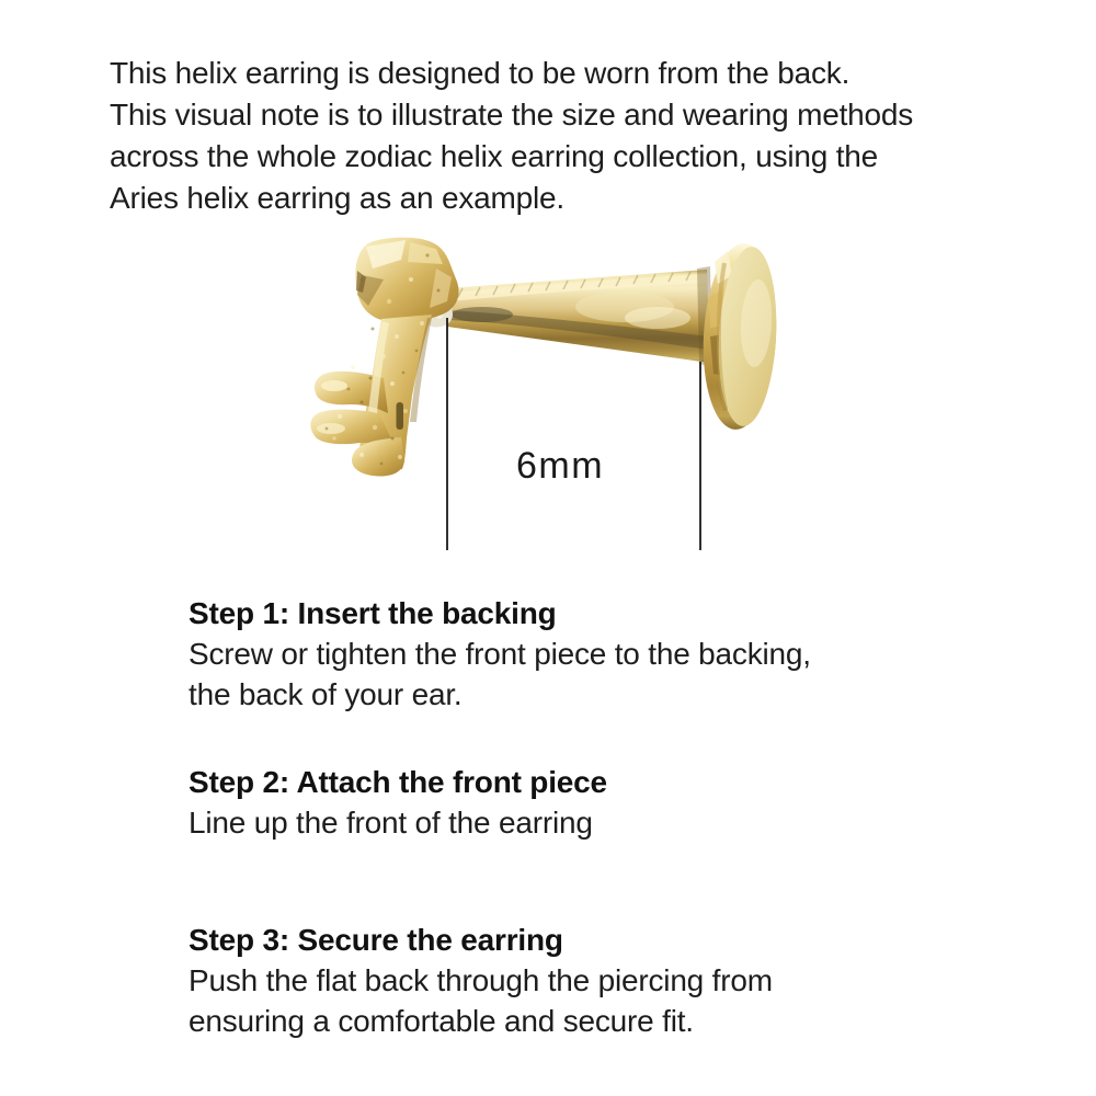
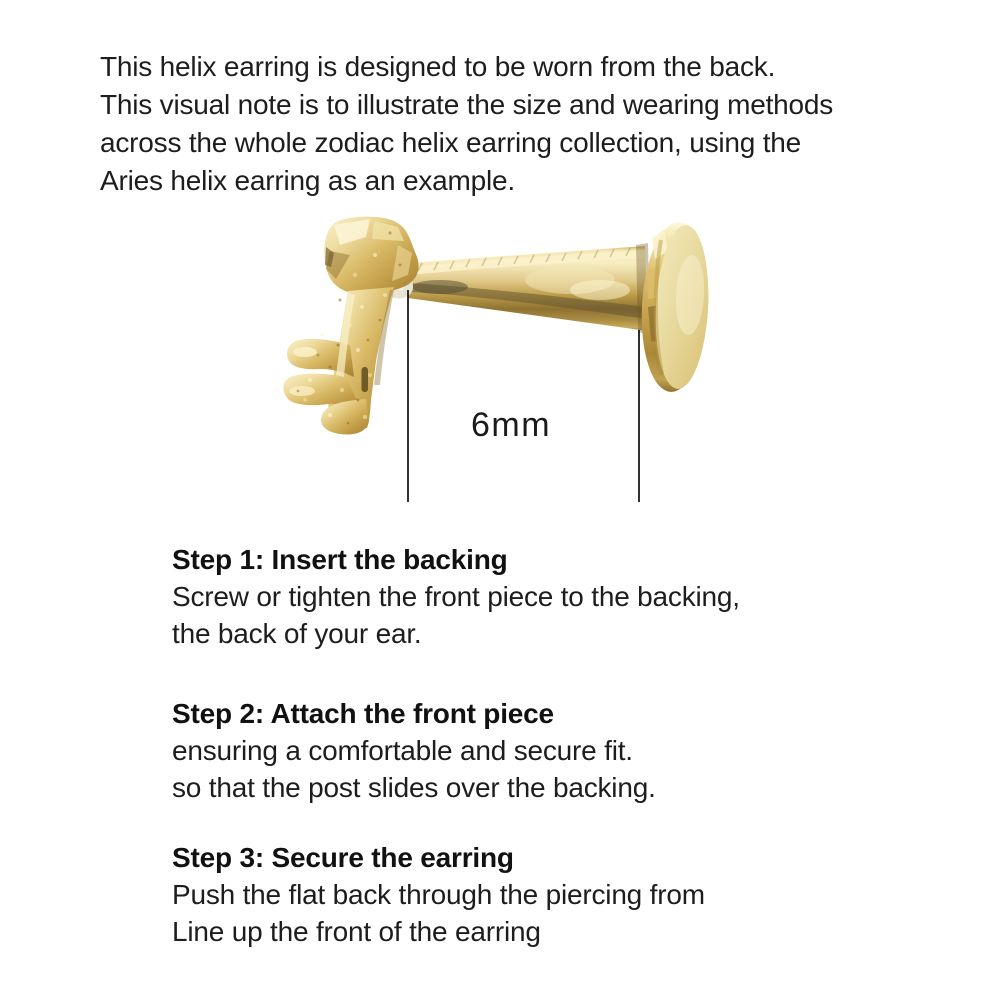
  This helix earring is designed to be worn from the back.
  This visual note is to illustrate the size and wearing methods
  across the whole zodiac helix earring collection, using the
  Aries helix earring as an example.
  6mm
  Step 1: Insert the backing
  Screw or tighten the front piece to the backing,
  the back of your ear.
  Step 2: Attach the front piece
- Line up the front of the earring
+ ensuring a comfortable and secure fit.
+ so that the post slides over the backing.
  Step 3: Secure the earring
  Push the flat back through the piercing from
- ensuring a comfortable and secure fit.
+ Line up the front of the earring
